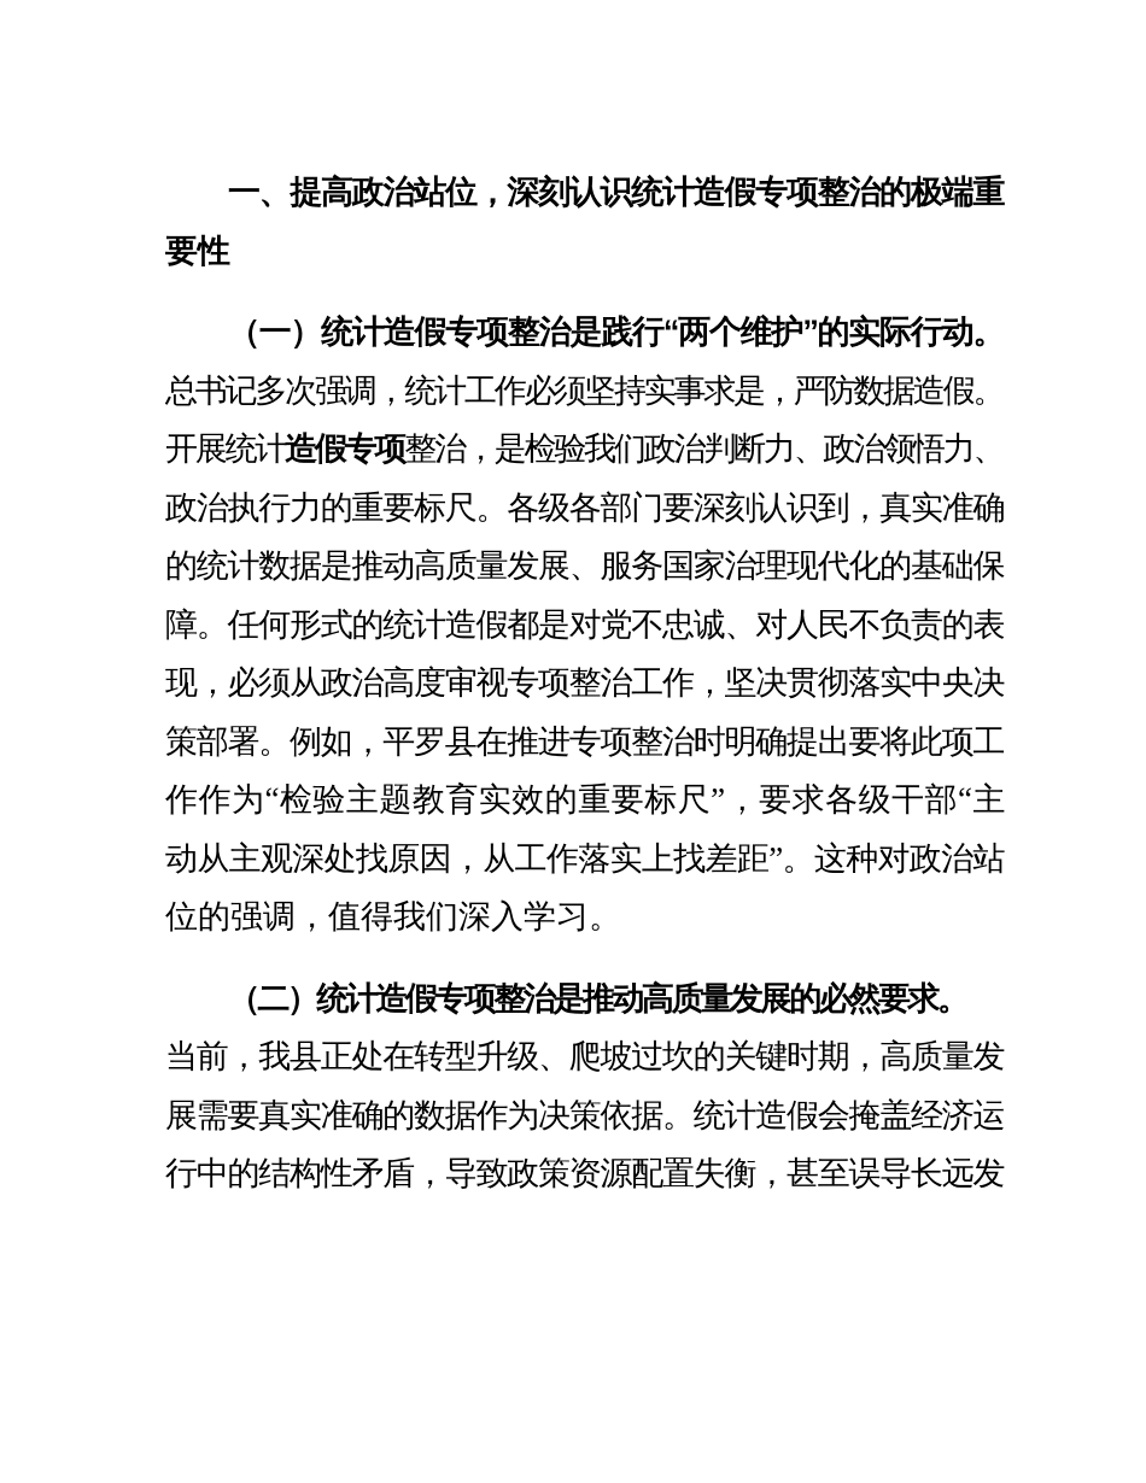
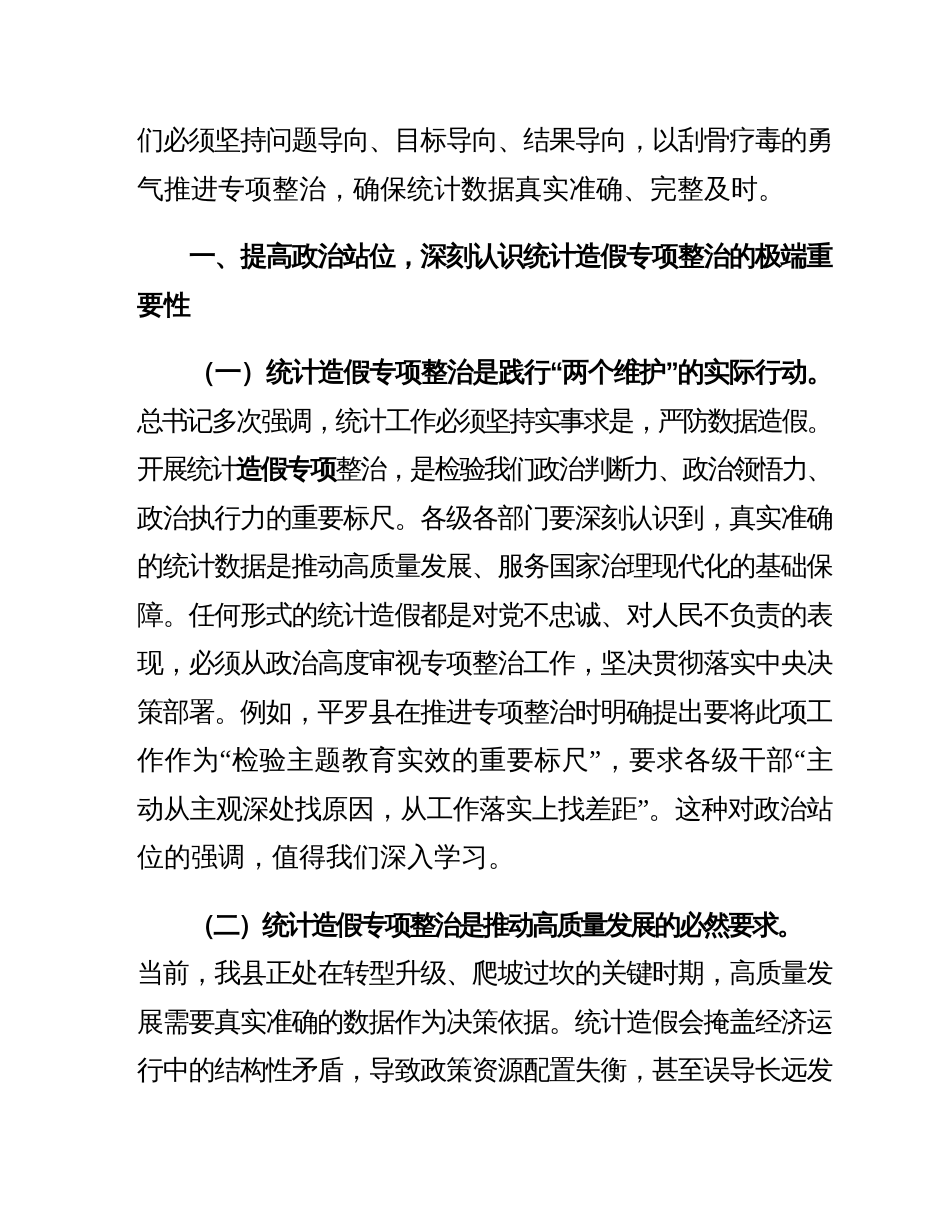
+ 们必须坚持问题导向、目标导向、结果导向，以刮骨疗毒的勇
+ 气推进专项整治，确保统计数据真实准确、完整及时。
  一、提高政治站位，深刻认识统计造假专项整治的极端重
  要性
  （一）统计造假专项整治是践行“两个维护”的实际行动。
  总书记多次强调，统计工作必须坚持实事求是，严防数据造假。
  开展统计造假专项整治，是检验我们政治判断力、政治领悟力、
  政治执行力的重要标尺。各级各部门要深刻认识到，真实准确
  的统计数据是推动高质量发展、服务国家治理现代化的基础保
  障。任何形式的统计造假都是对党不忠诚、对人民不负责的表
  现，必须从政治高度审视专项整治工作，坚决贯彻落实中央决
  策部署。例如，平罗县在推进专项整治时明确提出要将此项工
  作作为“检验主题教育实效的重要标尺”，要求各级干部“主
  动从主观深处找原因，从工作落实上找差距”。这种对政治站
  位的强调，值得我们深入学习。
  （二）统计造假专项整治是推动高质量发展的必然要求。
  当前，我县正处在转型升级、爬坡过坎的关键时期，高质量发
  展需要真实准确的数据作为决策依据。统计造假会掩盖经济运
  行中的结构性矛盾，导致政策资源配置失衡，甚至误导长远发
